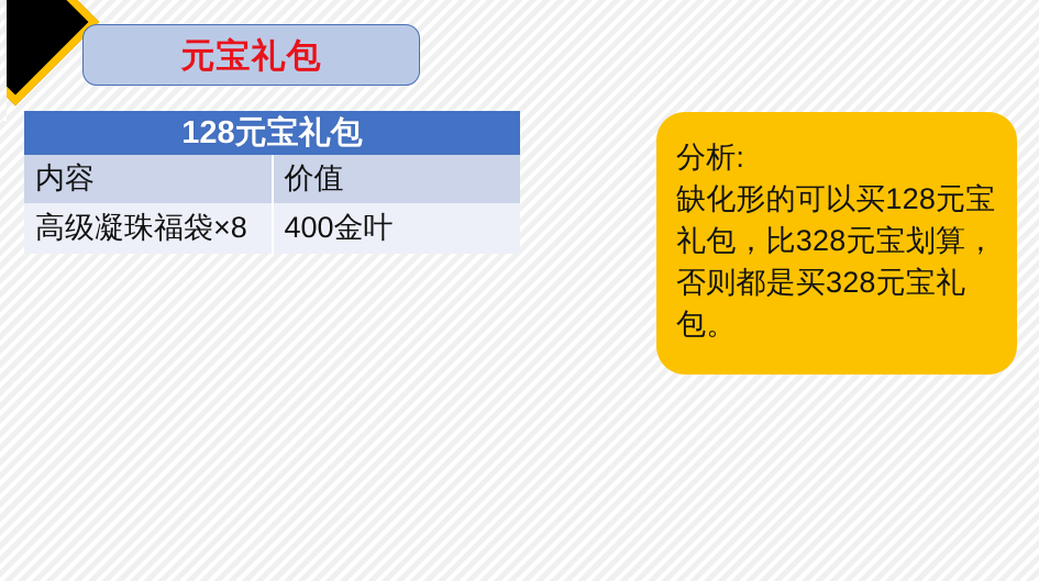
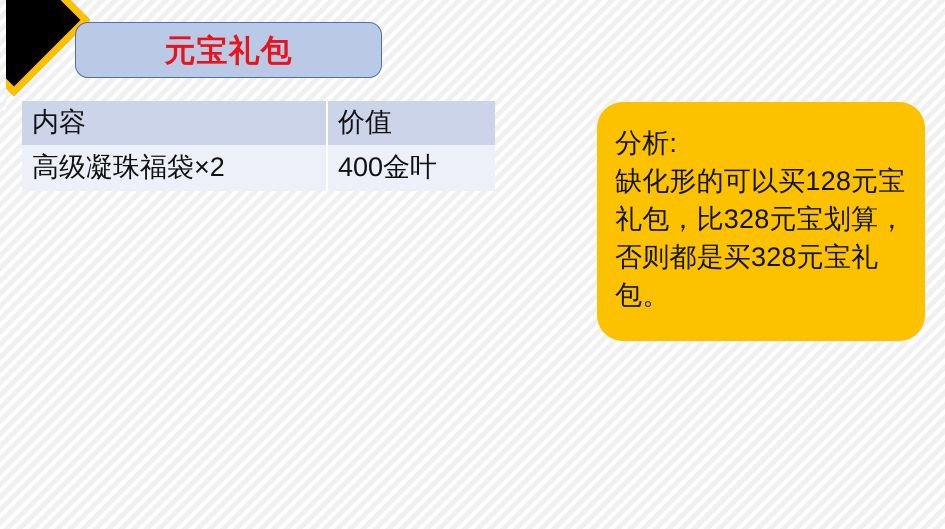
  元宝礼包
- 128元宝礼包
  内容	价值
- 高级凝珠福袋×8	400金叶
+ 高级凝珠福袋×2	400金叶
  分析:
  缺化形的可以买128元宝礼包，比328元宝划算，否则都是买328元宝礼包。
